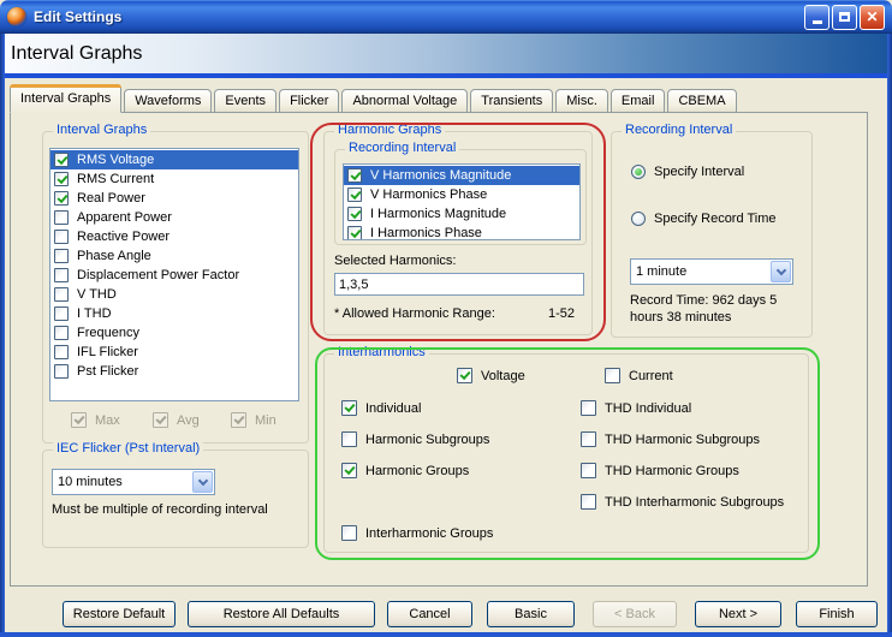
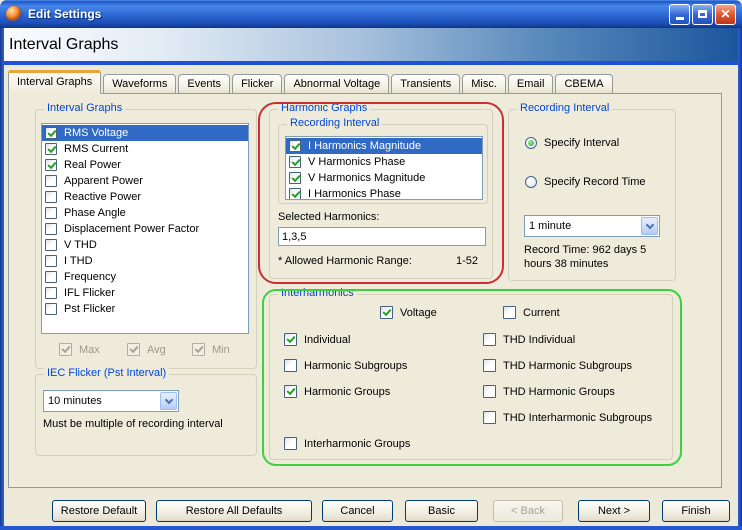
  Edit Settings
  ✕
  Interval Graphs
  Interval Graphs
  Waveforms
  Events
  Flicker
  Abnormal Voltage
  Transients
  Misc.
  Email
  CBEMA
  Interval Graphs
  RMS Voltage
  RMS Current
  Real Power
  Apparent Power
  Reactive Power
  Phase Angle
  Displacement Power Factor
  V THD
  I THD
  Frequency
  IFL Flicker
  Pst Flicker
  Max
  Avg
  Min
  IEC Flicker (Pst Interval)
  10 minutes
  Must be multiple of recording interval
  Harmonic Graphs
  Recording Interval
- V Harmonics Magnitude
+ I Harmonics Magnitude
  V Harmonics Phase
- I Harmonics Magnitude
+ V Harmonics Magnitude
  I Harmonics Phase
  Selected Harmonics:
  1,3,5
  * Allowed Harmonic Range:
  1-52
  Recording Interval
  Specify Interval
  Specify Record Time
  1 minute
  Record Time: 962 days 5 hours 38 minutes
  Interharmonics
  Voltage
  Current
  Individual
  Harmonic Subgroups
  Harmonic Groups
  Interharmonic Groups
  THD Individual
  THD Harmonic Subgroups
  THD Harmonic Groups
  THD Interharmonic Subgroups
  Restore Default
  Restore All Defaults
  Cancel
  Basic
  < Back
  Next >
  Finish
